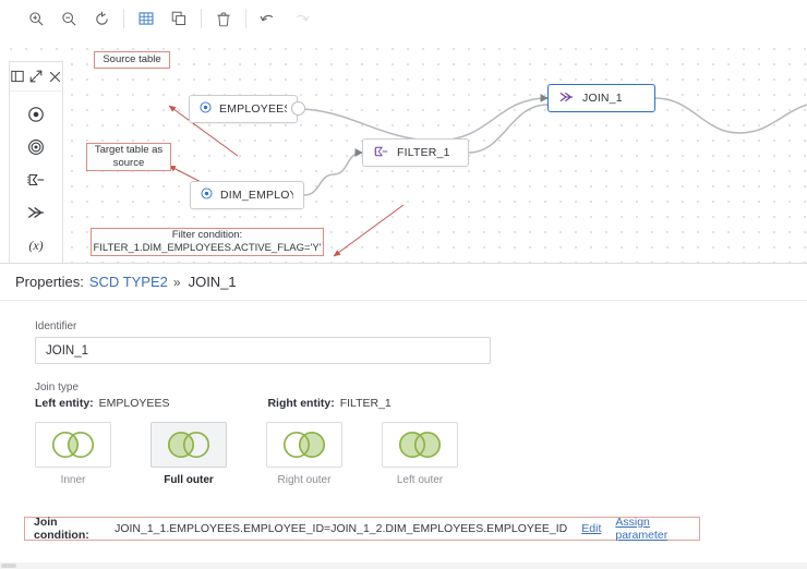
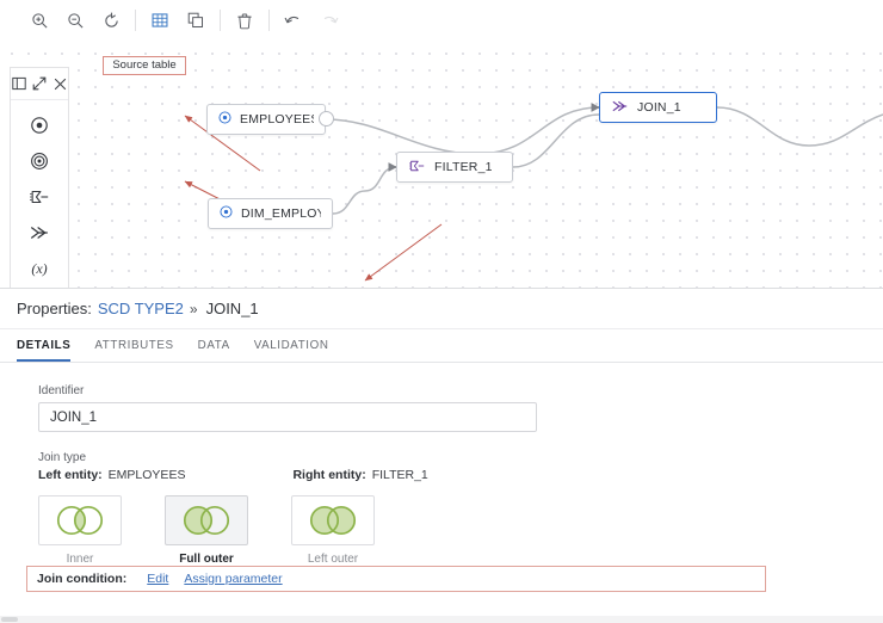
  (x)
  EMPLOYEE
  DIM_EMPLOY
  FILTER_1
  JOIN_1
  Source table
- Target table as
- source
- Filter condition:
- FILTER_1.DIM_EMPLOYEES.ACTIVE_FLAG='Y'
  Properties:
  SCD TYPE2
  »
  JOIN_1
+ DETAILS
+ ATTRIBUTES
+ DATA
+ VALIDATION
  Identifier
  JOIN_1
  Join type
  Left entity:
  EMPLOYEES
  Right entity:
  FILTER_1
  Inner
  Full outer
- Right outer
  Left outer
  Join condition:
- JOIN_1_1.EMPLOYEES.EMPLOYEE_ID=JOIN_1_2.DIM_EMPLOYEES.EMPLOYEE_ID
  Edit
  Assign parameter
